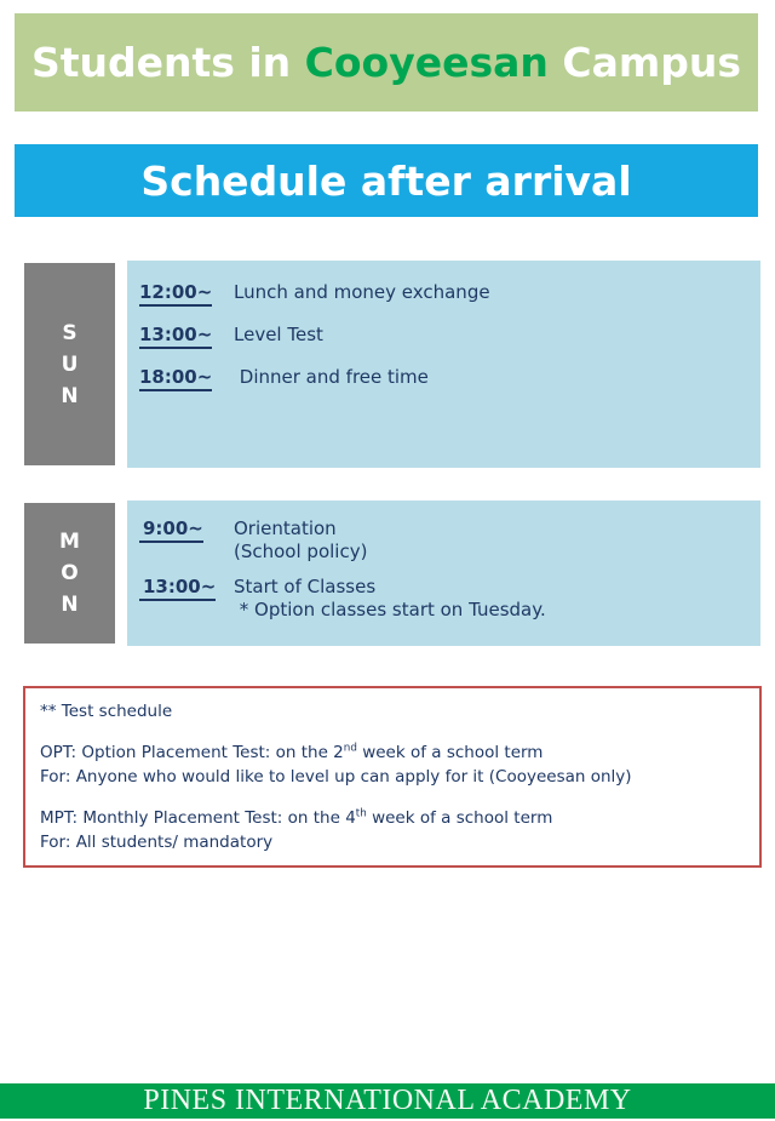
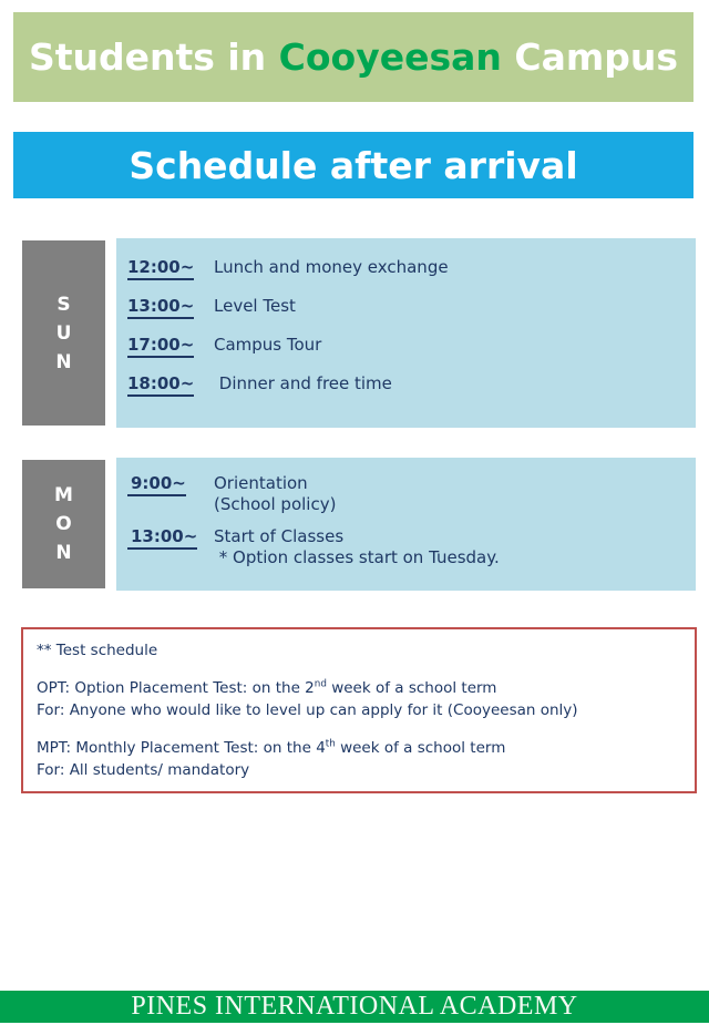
  Students in
  Cooyeesan
  Campus
  Schedule after arrival
  S
  U
  N
  12:00~
  Lunch and money exchange
  13:00~
  Level Test
+ 17:00~
+ Campus Tour
  18:00~
  Dinner and free time
  M
  O
  N
  9:00~
  Orientation
  (School policy)
  13:00~
  Start of Classes
  * Option classes start on Tuesday.
  ** Test schedule
  OPT: Option Placement Test: on the 2nd week of a school term
  For: Anyone who would like to level up can apply for it (Cooyeesan only)
  MPT: Monthly Placement Test: on the 4th week of a school term
  For: All students/ mandatory
  PINES INTERNATIONAL ACADEMY
